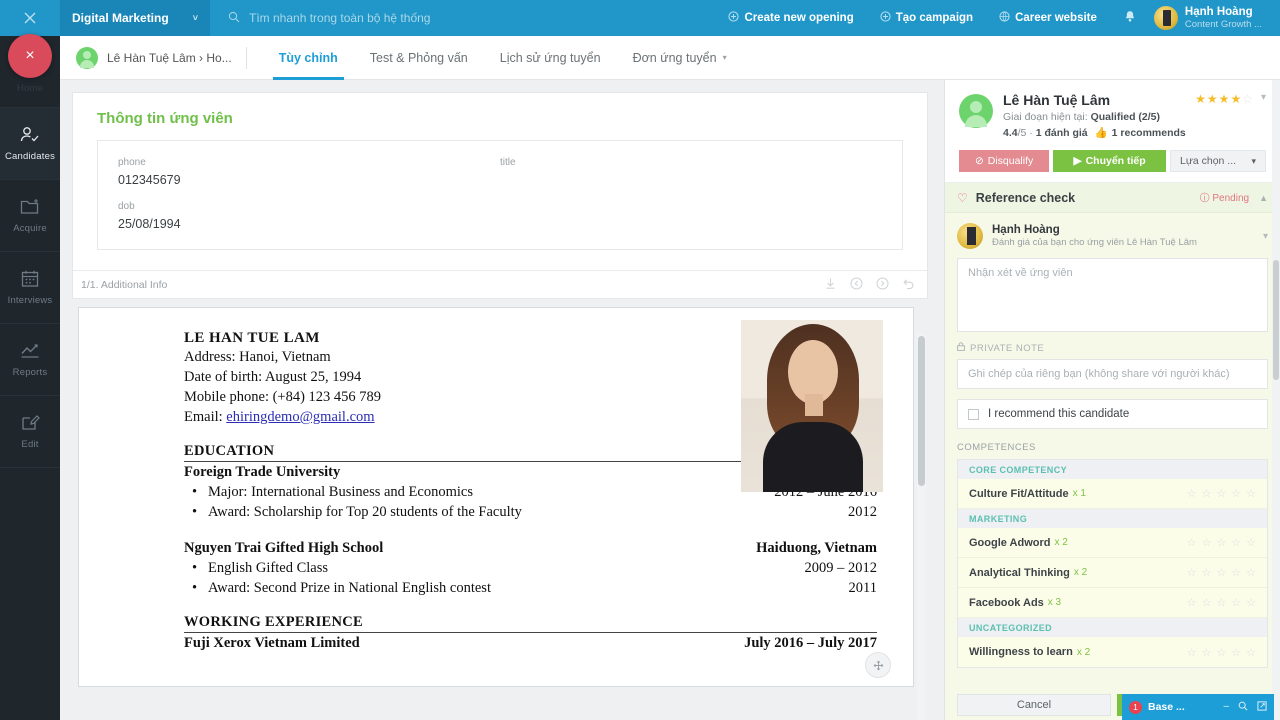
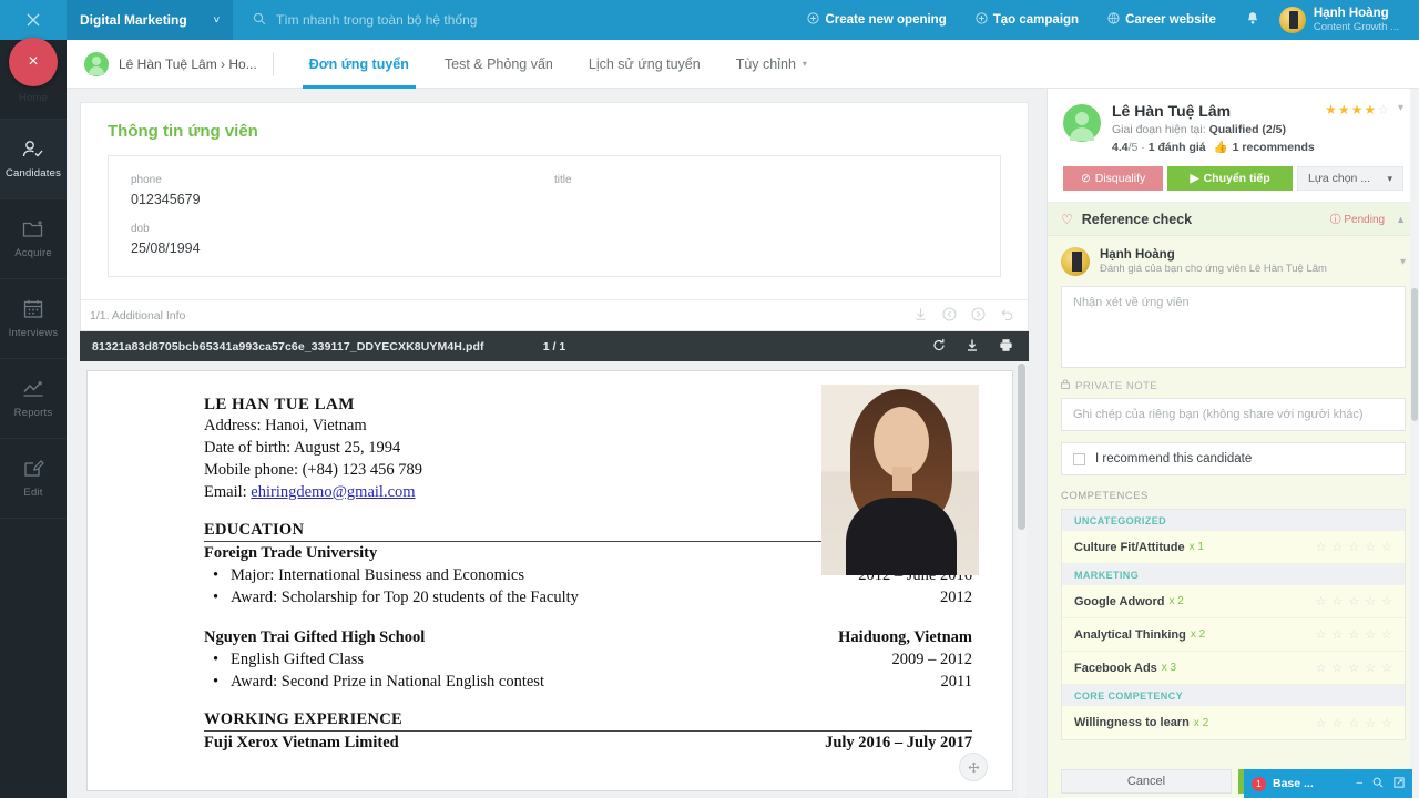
  Digital Marketing
  ˅
  Tìm nhanh trong toàn bộ hệ thống
  Create new opening
  Tạo campaign
  Career website
  Hạnh Hoàng
  Content Growth ...
  ×
  Candidates
  Acquire
  Interviews
  Reports
  Edit
  Lê Hàn Tuệ Lâm › Ho...
- Tùy chỉnh
+ Đơn ứng tuyển
  Test & Phỏng vấn
  Lịch sử ứng tuyển
- Đơn ứng tuyển
+ Tùy chỉnh
  ▾
  Thông tin ứng viên
  phone
  012345679
  title
  dob
  25/08/1994
  1/1. Additional Info
+ 81321a83d8705bcb65341a993ca57c6e_339117_DDYECXK8UYM4H.pdf
+ 1 / 1
  LE HAN TUE LAM
  Address: Hanoi, Vietnam
  Date of birth: August 25, 1994
  Mobile phone: (+84) 123 456 789
  Email: ehiringdemo@gmail.com
  EDUCATION
  Foreign Trade University
  Major: International Business and Economics
  2012 – June 2016
  Award: Scholarship for Top 20 students of the Faculty
  2012
  Nguyen Trai Gifted High School
  Haiduong, Vietnam
  English Gifted Class
  2009 – 2012
  Award: Second Prize in National English contest
  2011
  WORKING EXPERIENCE
  Fuji Xerox Vietnam Limited
  July 2016 – July 2017
  Lê Hàn Tuệ Lâm
  ★
  ★
  ★
  ★
  ▾
  Giai đoạn hiện tại: Qualified (2/5)
  4.4/5 · 1 đánh giá 👍 1 recommends
  ⊘
  Disqualify
  ▶
  Chuyển tiếp
  Lựa chọn ...
  ▾
  ♡
  Reference check
  ⓘ Pending
  ▲
  Hạnh Hoàng
  Đánh giá của bạn cho ứng viên Lê Hàn Tuệ Lâm
  ▾
  Nhận xét về ứng viên
  PRIVATE NOTE
  Ghi chép của riêng bạn (không share với người khác)
  I recommend this candidate
  COMPETENCES
- CORE COMPETENCY
+ UNCATEGORIZED
  Culture Fit/Attitude
  x 1
  MARKETING
  Google Adword
  x 2
  Analytical Thinking
  x 2
  Facebook Ads
  x 3
- UNCATEGORIZED
+ CORE COMPETENCY
  Willingness to learn
  x 2
  Cancel
  1
  Base ...
  –
